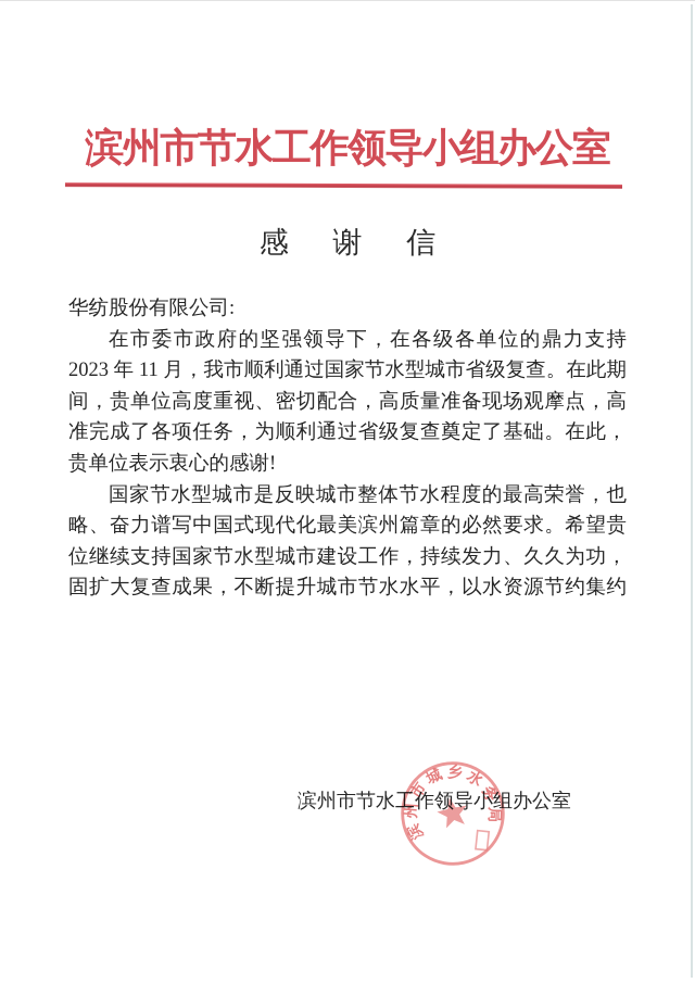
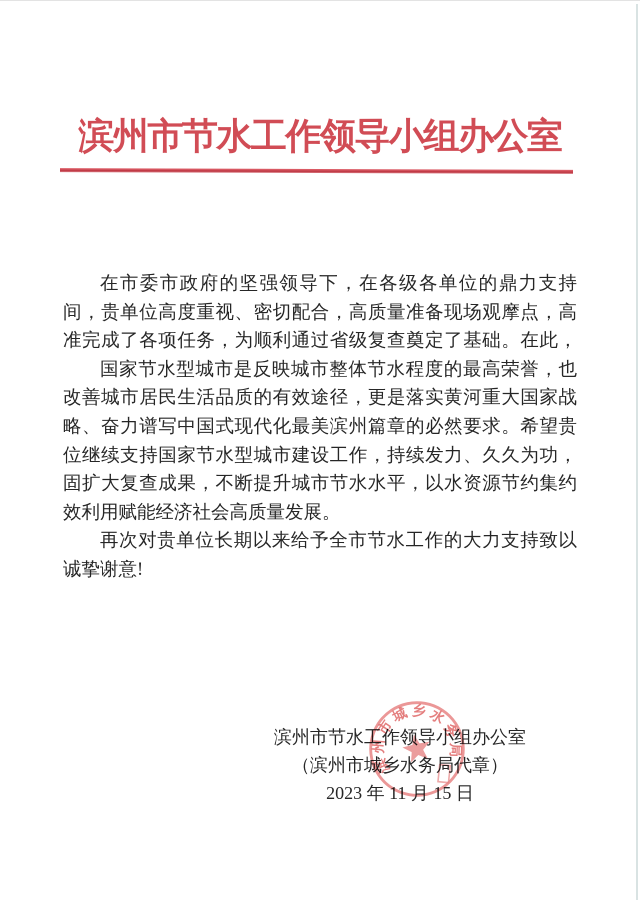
  滨州市节水工作领导小组办公室
- 感 谢 信
- 华纺股份有限公司:
  在市委市政府的坚强领导下，在各级各单位的鼎力支持
- 2023 年 11 月，我市顺利通过国家节水型城市省级复查。在此期
  间，贵单位高度重视、密切配合，高质量准备现场观摩点，高
  准完成了各项任务，为顺利通过省级复查奠定了基础。在此，
- 贵单位表示衷心的感谢!
  国家节水型城市是反映城市整体节水程度的最高荣誉，也
+ 改善城市居民生活品质的有效途径，更是落实黄河重大国家战
  略、奋力谱写中国式现代化最美滨州篇章的必然要求。希望贵
  位继续支持国家节水型城市建设工作，持续发力、久久为功，
  固扩大复查成果，不断提升城市节水水平，以水资源节约集约
+ 效利用赋能经济社会高质量发展。
+ 再次对贵单位长期以来给予全市节水工作的大力支持致以
+ 诚挚谢意!
  滨州市节水工作领导小组办公室
+ （滨州市城乡水务局代章）
+ 2023 年 11 月 15 日
